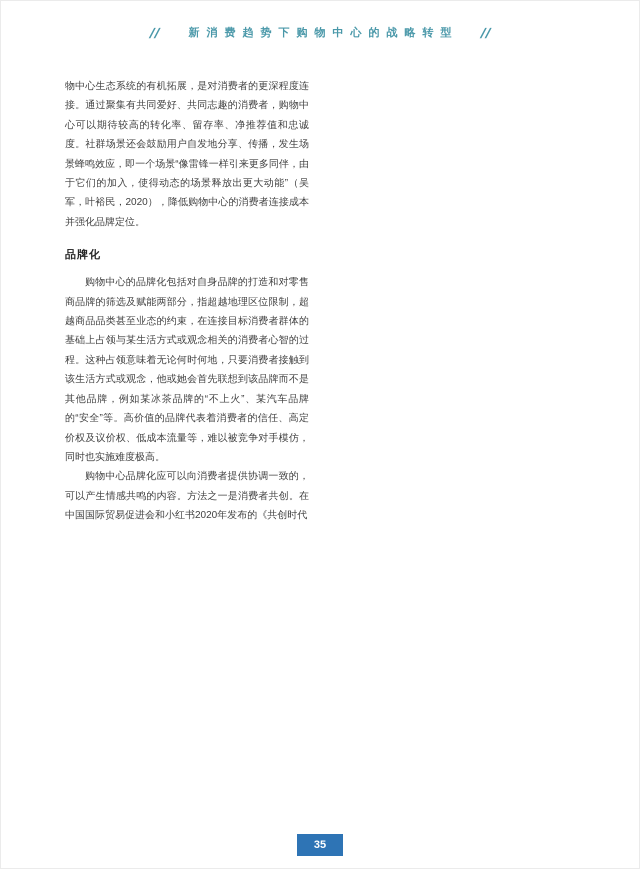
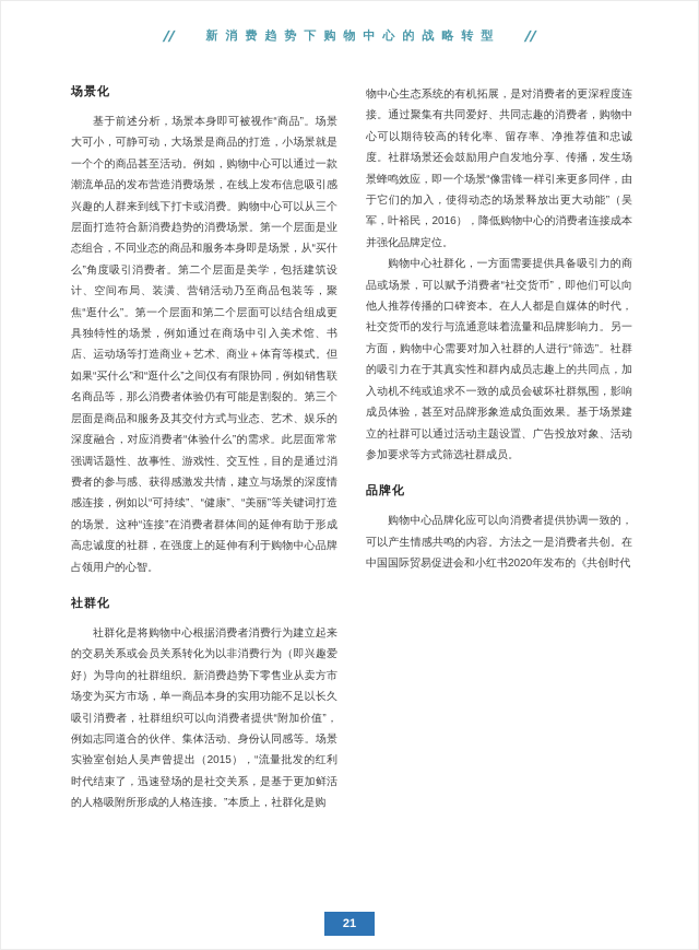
  新消费趋势下购物中心的战略转型
+ 场景化
+ 基于前述分析，场景本身即可被视作“商品”。场景大可小，可静可动，大场景是商品的打造，小场景就是一个个的商品甚至活动。例如，购物中心可以通过一款潮流单品的发布营造消费场景，在线上发布信息吸引感兴趣的人群来到线下打卡或消费。购物中心可以从三个层面打造符合新消费趋势的消费场景。第一个层面是业态组合，不同业态的商品和服务本身即是场景，从“买什么”角度吸引消费者。第二个层面是美学，包括建筑设计、空间布局、装潢、营销活动乃至商品包装等，聚焦“逛什么”。第一个层面和第二个层面可以结合组成更具独特性的场景，例如通过在商场中引入美术馆、书店、运动场等打造商业＋艺术、商业＋体育等模式。但如果“买什么”和“逛什么”之间仅有有限协同，例如销售联名商品等，那么消费者体验仍有可能是割裂的。第三个层面是商品和服务及其交付方式与业态、艺术、娱乐的深度融合，对应消费者“体验什么”的需求。此层面常常强调话题性、故事性、游戏性、交互性，目的是通过消费者的参与感、获得感激发共情，建立与场景的深度情感连接，例如以“可持续”、“健康”、“美丽”等关键词打造的场景。这种“连接”在消费者群体间的延伸有助于形成高忠诚度的社群，在强度上的延伸有利于购物中心品牌占领用户的心智。
+ 社群化
+ 社群化是将购物中心根据消费者消费行为建立起来的交易关系或会员关系转化为以非消费行为（即兴趣爱好）为导向的社群组织。新消费趋势下零售业从卖方市场变为买方市场，单一商品本身的实用功能不足以长久吸引消费者，社群组织可以向消费者提供“附加价值”，例如志同道合的伙伴、集体活动、身份认同感等。场景实验室创始人吴声曾提出（2015），“流量批发的红利时代结束了，迅速登场的是社交关系，是基于更加鲜活的人格吸附所形成的人格连接。”本质上，社群化是购
- 物中心生态系统的有机拓展，是对消费者的更深程度连接。通过聚集有共同爱好、共同志趣的消费者，购物中心可以期待较高的转化率、留存率、净推荐值和忠诚度。社群场景还会鼓励用户自发地分享、传播，发生场景蜂鸣效应，即一个场景“像雷锋一样引来更多同伴，由于它们的加入，使得动态的场景释放出更大动能”（吴军，叶裕民，2020），降低购物中心的消费者连接成本并强化品牌定位。
+ 物中心生态系统的有机拓展，是对消费者的更深程度连接。通过聚集有共同爱好、共同志趣的消费者，购物中心可以期待较高的转化率、留存率、净推荐值和忠诚度。社群场景还会鼓励用户自发地分享、传播，发生场景蜂鸣效应，即一个场景“像雷锋一样引来更多同伴，由于它们的加入，使得动态的场景释放出更大动能”（吴军，叶裕民，2016），降低购物中心的消费者连接成本并强化品牌定位。
+ 购物中心社群化，一方面需要提供具备吸引力的商品或场景，可以赋予消费者“社交货币”，即他们可以向他人推荐传播的口碑资本。在人人都是自媒体的时代，社交货币的发行与流通意味着流量和品牌影响力。另一方面，购物中心需要对加入社群的人进行“筛选”。社群的吸引力在于其真实性和群内成员志趣上的共同点，加入动机不纯或追求不一致的成员会破坏社群氛围，影响成员体验，甚至对品牌形象造成负面效果。基于场景建立的社群可以通过活动主题设置、广告投放对象、活动参加要求等方式筛选社群成员。
  品牌化
- 购物中心的品牌化包括对自身品牌的打造和对零售商品牌的筛选及赋能两部分，指超越地理区位限制，超越商品品类甚至业态的约束，在连接目标消费者群体的基础上占领与某生活方式或观念相关的消费者心智的过程。这种占领意味着无论何时何地，只要消费者接触到该生活方式或观念，他或她会首先联想到该品牌而不是其他品牌，例如某冰茶品牌的“不上火”、某汽车品牌的“安全”等。高价值的品牌代表着消费者的信任、高定价权及议价权、低成本流量等，难以被竞争对手模仿，同时也实施难度极高。
  购物中心品牌化应可以向消费者提供协调一致的，可以产生情感共鸣的内容。方法之一是消费者共创。在中国国际贸易促进会和小红书2020年发布的《共创时代
- 35
+ 21
